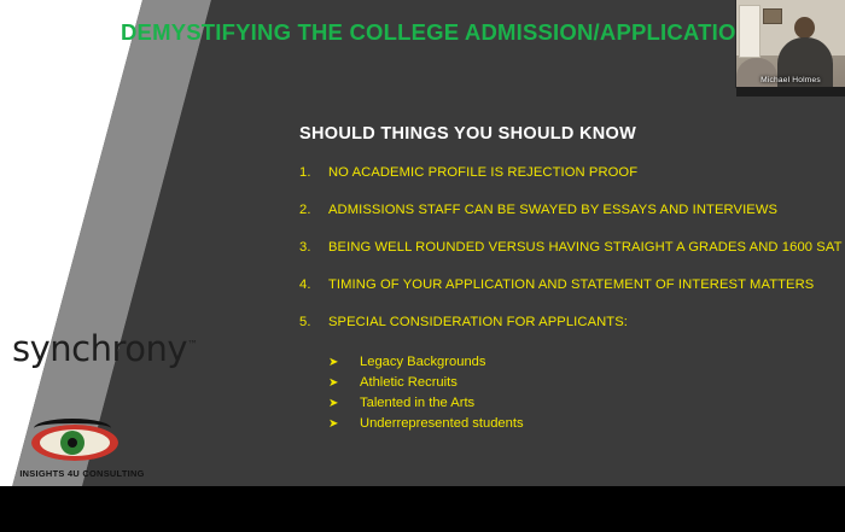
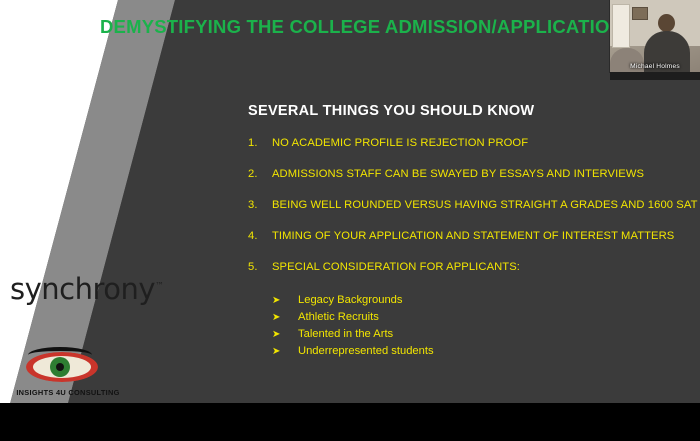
  DEMYSTIFYING THE COLLEGE ADMISSION/APPLICATIO
- SHOULD THINGS YOU SHOULD KNOW
+ SEVERAL THINGS YOU SHOULD KNOW
  1. NO ACADEMIC PROFILE IS REJECTION PROOF
  2. ADMISSIONS STAFF CAN BE SWAYED BY ESSAYS AND INTERVIEWS
  3. BEING WELL ROUNDED VERSUS HAVING STRAIGHT A GRADES AND 1600 SAT
  4. TIMING OF YOUR APPLICATION AND STATEMENT OF INTEREST MATTERS
  5. SPECIAL CONSIDERATION FOR APPLICANTS:
  ➤
  Legacy Backgrounds
  ➤
  Athletic Recruits
  ➤
  Talented in the Arts
  ➤
  Underrepresented students
  synchrony
  INSIGHTS 4U CONSULTING
